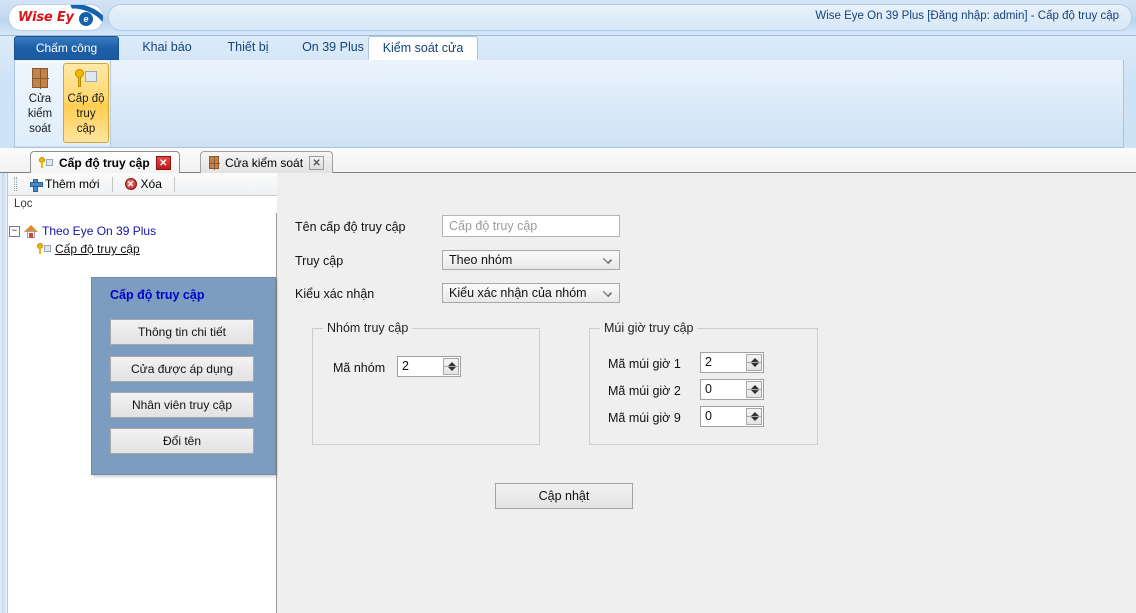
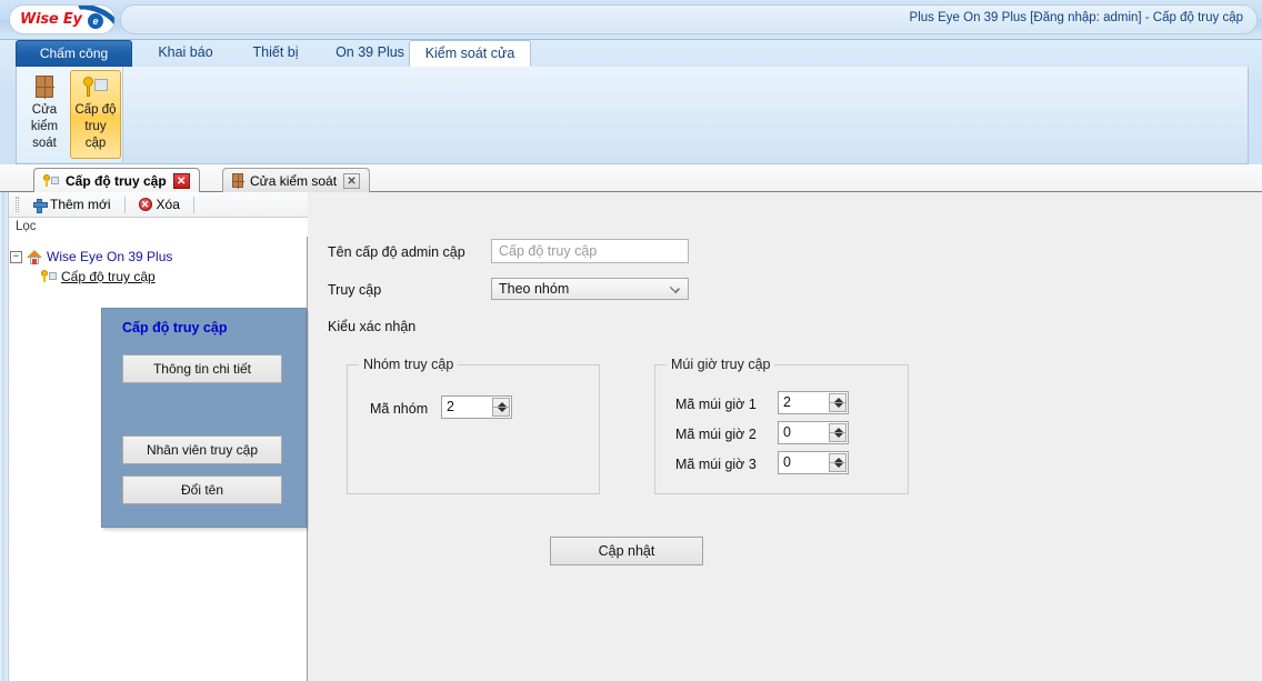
  Wise Ey
  e
- Wise Eye On 39 Plus [Đăng nhập: admin] - Cấp độ truy cập
+ Plus Eye On 39 Plus [Đăng nhập: admin] - Cấp độ truy cập
  Chấm công
  Khai báo
  Thiết bị
  On 39 Plus
  Kiểm soát cửa
  Cửa
  kiểm
  soát
  Cấp độ
  truy
  cập
  Cấp độ truy cập
  ✕
  Cửa kiểm soát
  ✕
  Thêm mới
  ✕
  Xóa
  Lọc
  −
- Theo Eye On 39 Plus
+ Wise Eye On 39 Plus
  Cấp độ truy cập
  Cấp độ truy cập
  Thông tin chi tiết
- Cửa được áp dụng
  Nhân viên truy cập
  Đổi tên
- Tên cấp độ truy cập
+ Tên cấp độ admin cập
  Cấp độ truy cập
  Truy cập
  Theo nhóm
  Kiểu xác nhận
- Kiểu xác nhận của nhóm
  Nhóm truy cập
  Mã nhóm
  2
  Múi giờ truy cập
  Mã múi giờ 1
  2
  Mã múi giờ 2
  0
- Mã múi giờ 9
+ Mã múi giờ 3
  0
  Cập nhật
